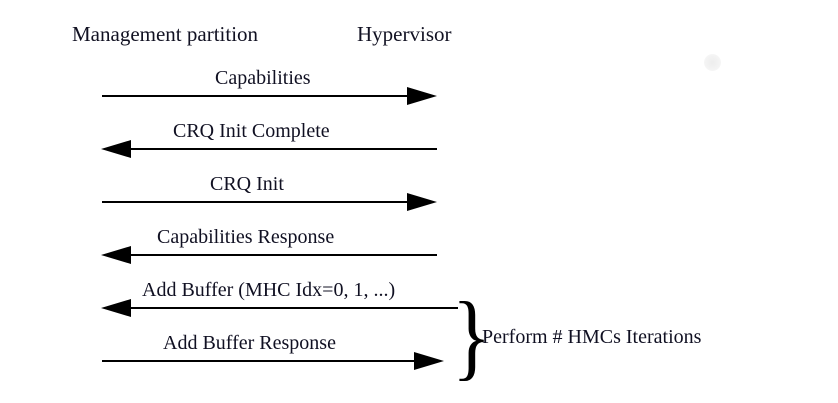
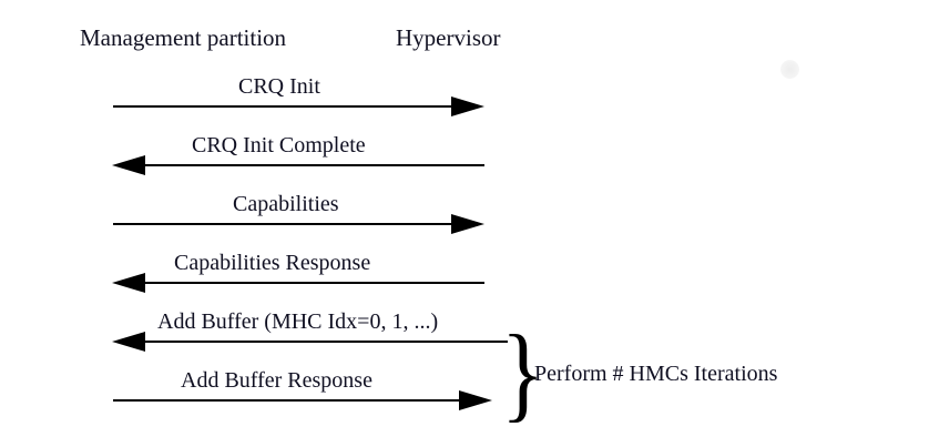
  Management partition
  Hypervisor
- Capabilities
+ CRQ Init
  CRQ Init Complete
- CRQ Init
+ Capabilities
  Capabilities Response
  Add Buffer (MHC Idx=0, 1, ...)
  Add Buffer Response
  }
  Perform # HMCs Iterations
